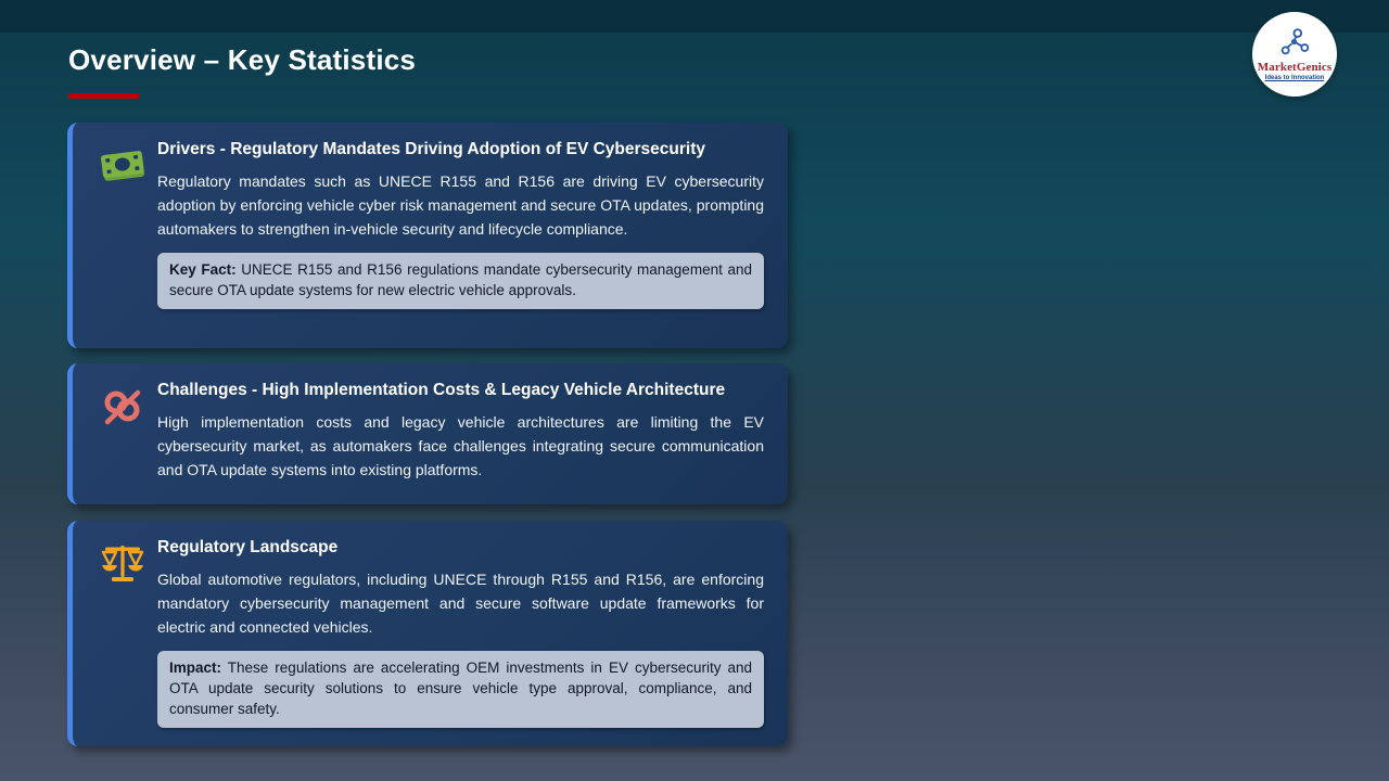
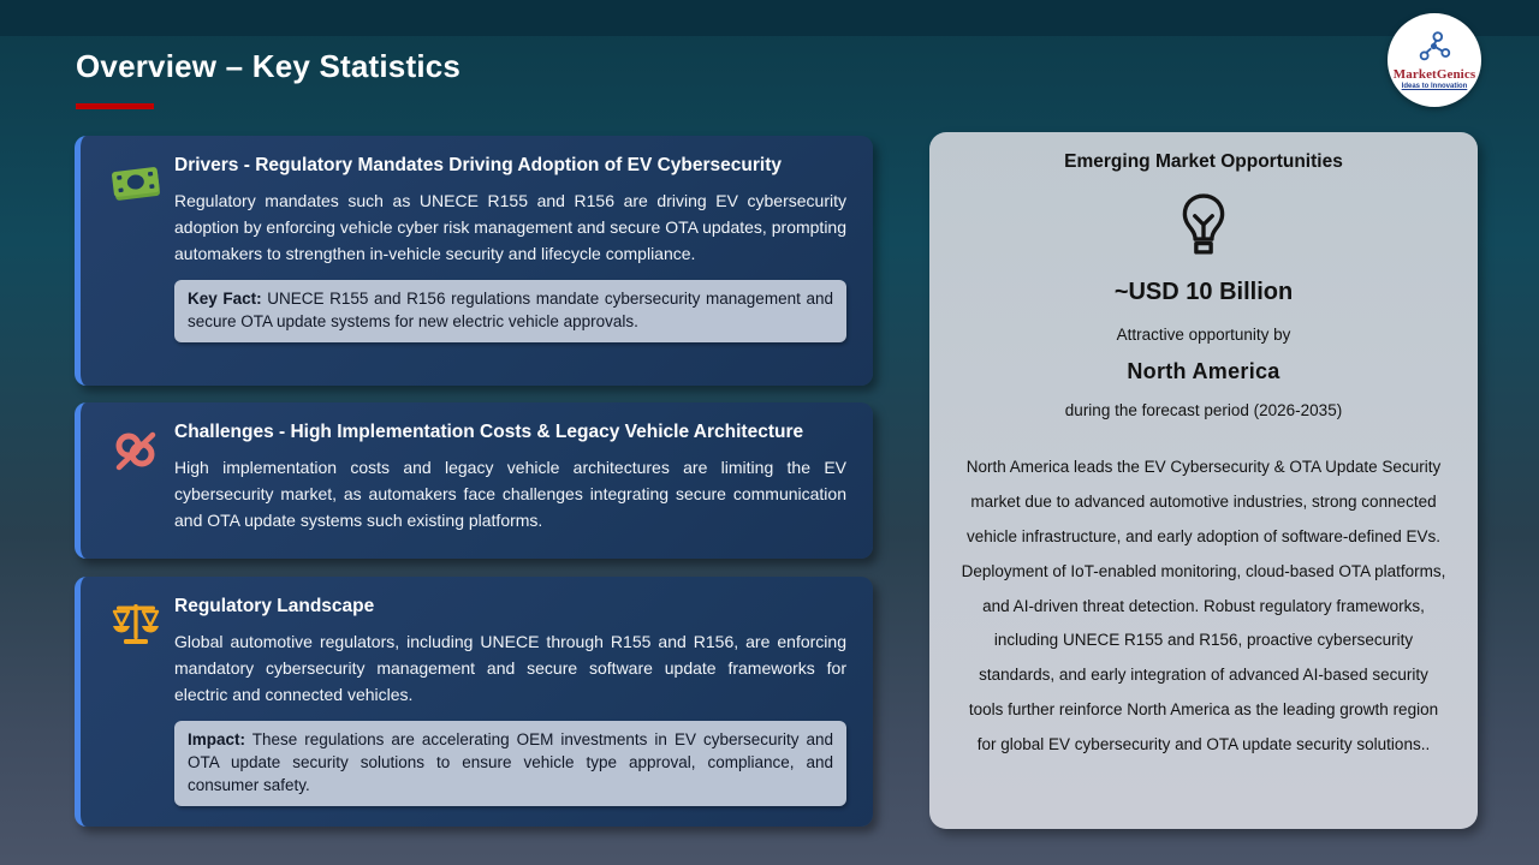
  Overview – Key Statistics
  MarketGenics
  Drivers - Regulatory Mandates Driving Adoption of EV Cybersecurity
  Regulatory mandates such as UNECE R155 and R156 are driving EV cybersecurity adoption by enforcing vehicle cyber risk management and secure OTA updates, prompting automakers to strengthen in-vehicle security and lifecycle compliance.
  Key Fact: UNECE R155 and R156 regulations mandate cybersecurity management and secure OTA update systems for new electric vehicle approvals.
  Challenges - High Implementation Costs & Legacy Vehicle Architecture
- High implementation costs and legacy vehicle architectures are limiting the EV cybersecurity market, as automakers face challenges integrating secure communication and OTA update systems into existing platforms.
+ High implementation costs and legacy vehicle architectures are limiting the EV cybersecurity market, as automakers face challenges integrating secure communication and OTA update systems such existing platforms.
  Regulatory Landscape
  Global automotive regulators, including UNECE through R155 and R156, are enforcing mandatory cybersecurity management and secure software update frameworks for electric and connected vehicles.
  Impact: These regulations are accelerating OEM investments in EV cybersecurity and OTA update security solutions to ensure vehicle type approval, compliance, and consumer safety.
+ Emerging Market Opportunities
+ ~USD 10 Billion
+ Attractive opportunity by
+ North America
+ during the forecast period (2026-2035)
+ North America leads the EV Cybersecurity & OTA Update Security market due to advanced automotive industries, strong connected vehicle infrastructure, and early adoption of software-defined EVs. Deployment of IoT-enabled monitoring, cloud-based OTA platforms, and AI-driven threat detection. Robust regulatory frameworks, including UNECE R155 and R156, proactive cybersecurity standards, and early integration of advanced AI-based security tools further reinforce North America as the leading growth region for global EV cybersecurity and OTA update security solutions..
